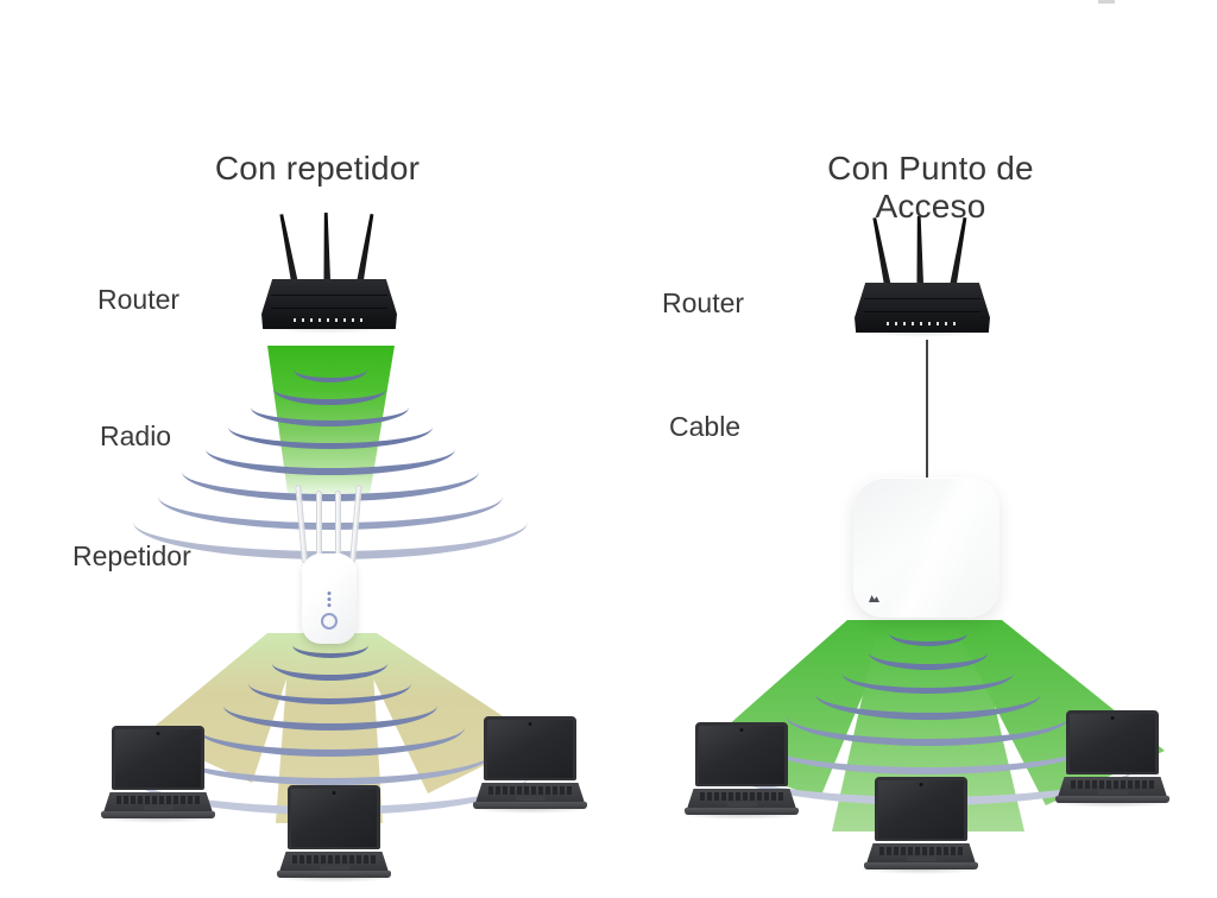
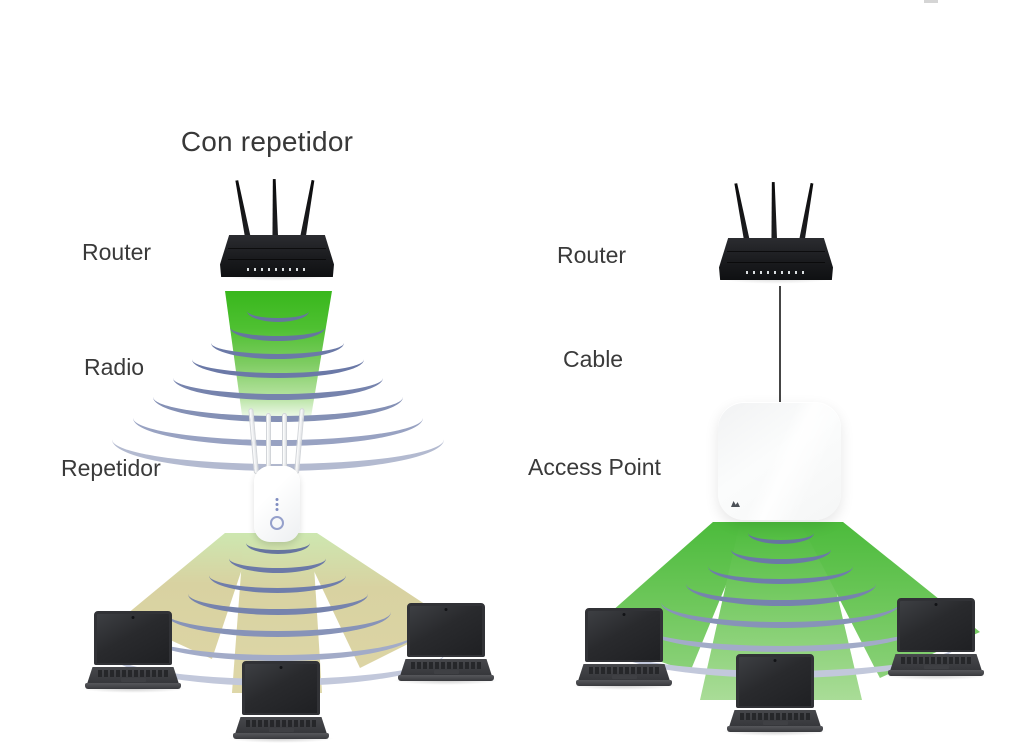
  Con repetidor
  Router
  Radio
  Repetidor
- Con Punto de Acceso
  Router
  Cable
+ Access Point
